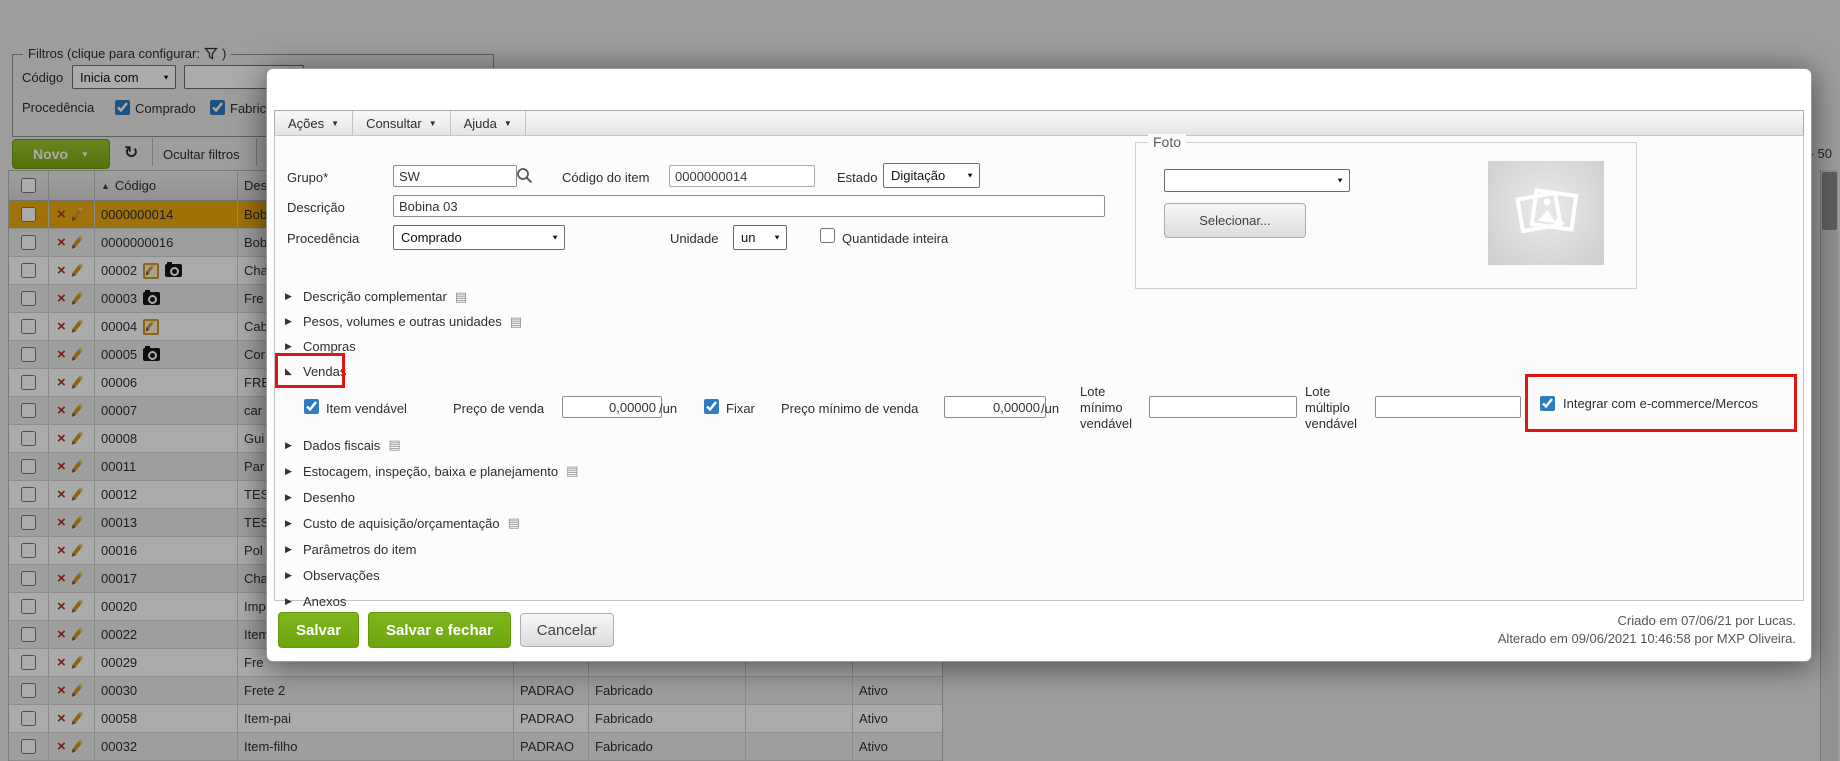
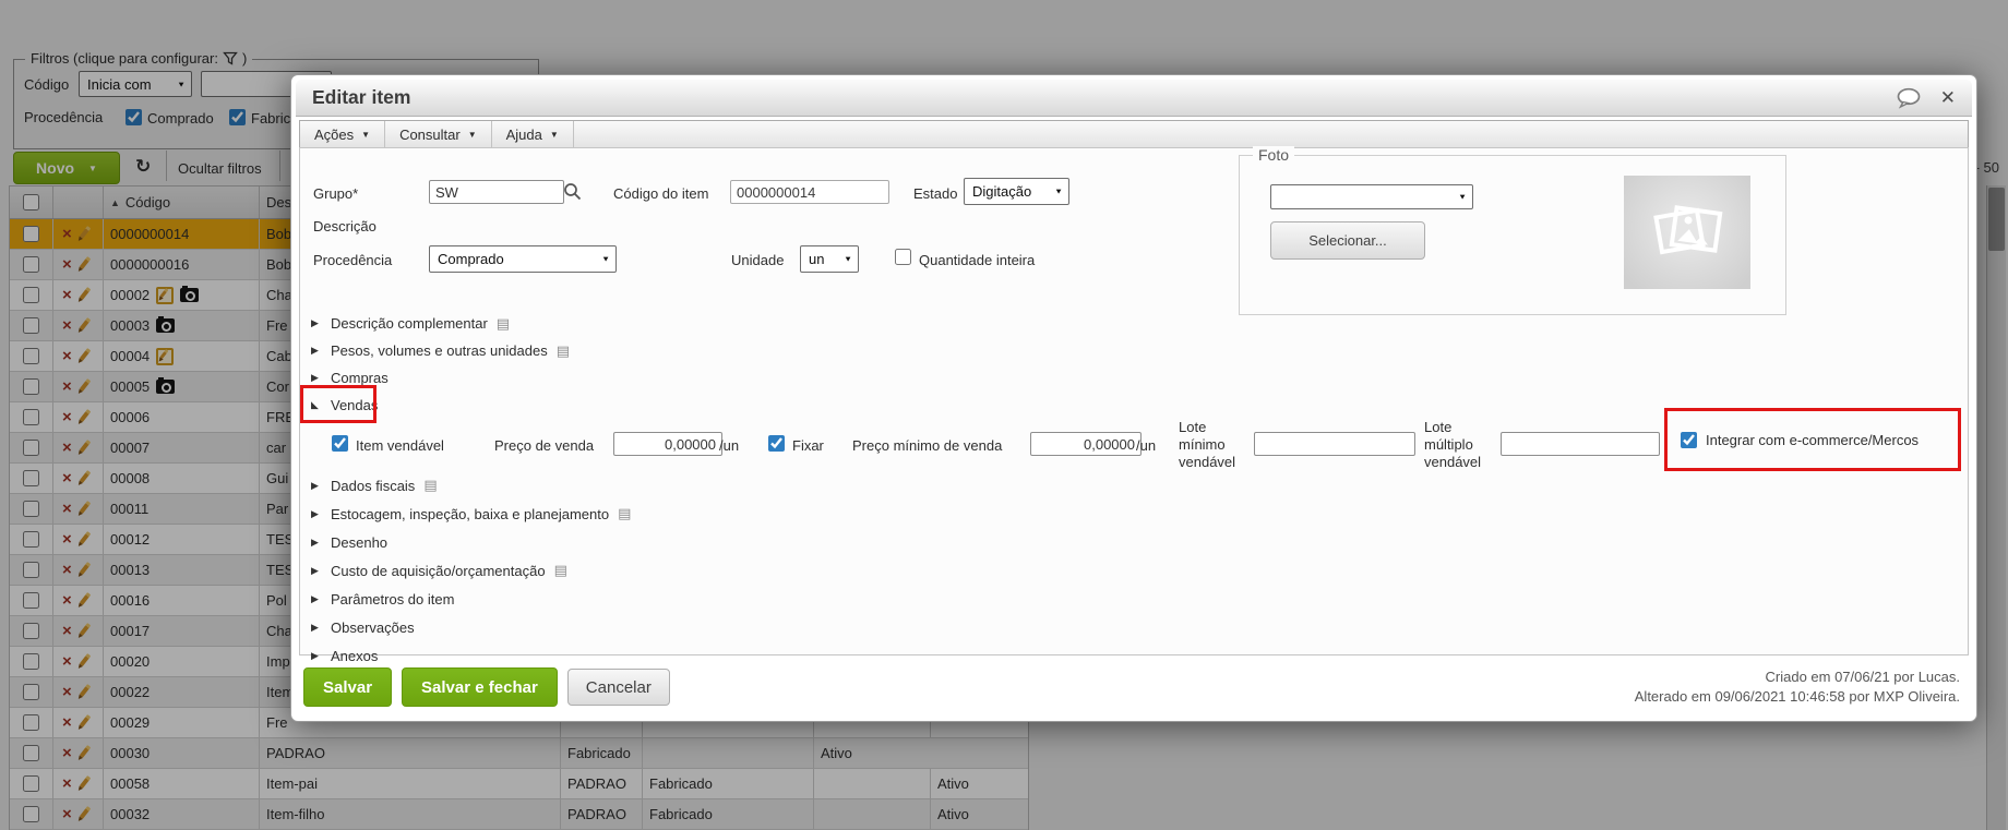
  Filtros (clique para configurar:
  )
  Código
  Inicia com
  Procedência
  Comprado
  Novo
  ▼
  ↻
  Ocultar filtros
  ▲
  Código
  ×
  0000000014
  ×
  0000000016
  Bob
  ×
  00002
  Cha
  ×
  00003
  Fre
  ×
  00004
  Cab
  ×
  00005
  Cor
  ×
  00006
  ×
  00007
  car
  ×
  00008
  Gui
  ×
  00011
  Par
  ×
  00012
  TES
  ×
  00013
  TES
  ×
  00016
  Pol
  ×
  00017
  Cha
  ×
  00020
  Imp
  ×
  00022
  Item
  ×
  00029
  Fre
  ×
  00030
- Frete 2
  PADRAO
  Fabricado
  Ativo
  ×
  00058
  Item-pai
  PADRAO
  Fabricado
  Ativo
  ×
  00032
  Item-filho
  PADRAO
  Fabricado
  Ativo
+ Editar item
+ ✕
  Ações
  ▼
  Consultar
  ▼
  Ajuda
  ▼
  Grupo*
  SW
  Código do item
  0000000014
  Estado
  Digitação
  Descrição
- Bobina 03
  Procedência
  Comprado
  Unidade
  un
  Quantidade inteira
  Foto
  Selecionar...
  ▶
  Descrição complementar
  ▤
  ▶
  Pesos, volumes e outras unidades
  ▤
  ▶
  Compras
  ◣
  Vendas
  Item vendável
  Preço de venda
  0,00000
  /un
  Fixar
  Preço mínimo de venda
  0,00000
  /un
  Lote mínimo vendável
  Lote múltiplo vendável
  Integrar com e-commerce/Mercos
  ▶
  Dados fiscais
  ▤
  ▶
  Estocagem, inspeção, baixa e planejamento
  ▤
  ▶
  Desenho
  ▶
  Custo de aquisição/orçamentação
  ▤
  ▶
  Parâmetros do item
  ▶
  Observações
  ▶
  Anexos
  Salvar
  Salvar e fechar
  Cancelar
  Criado em 07/06/21 por Lucas.
  Alterado em 09/06/2021 10:46:58 por MXP Oliveira.
